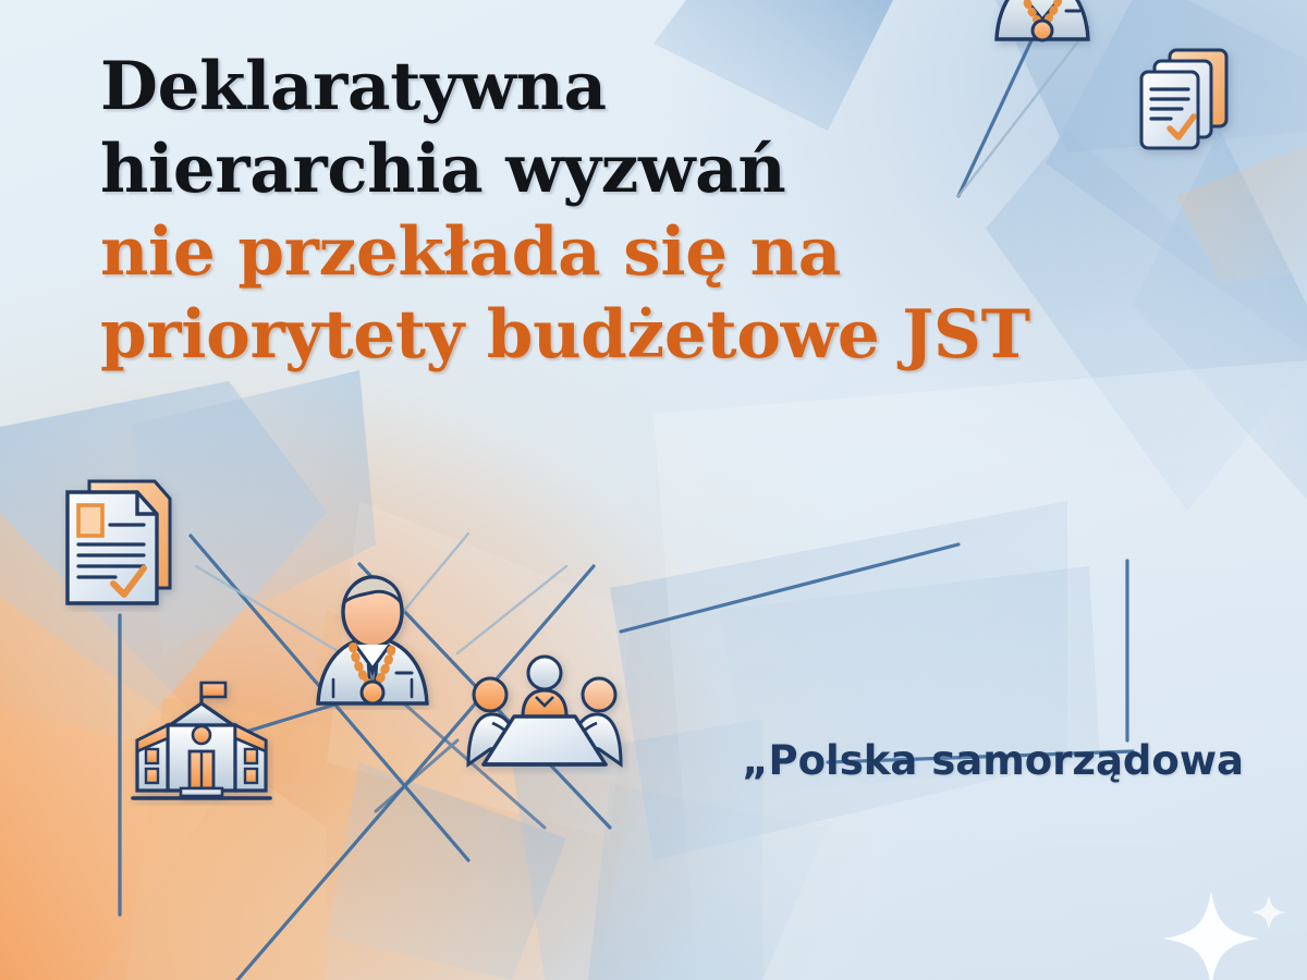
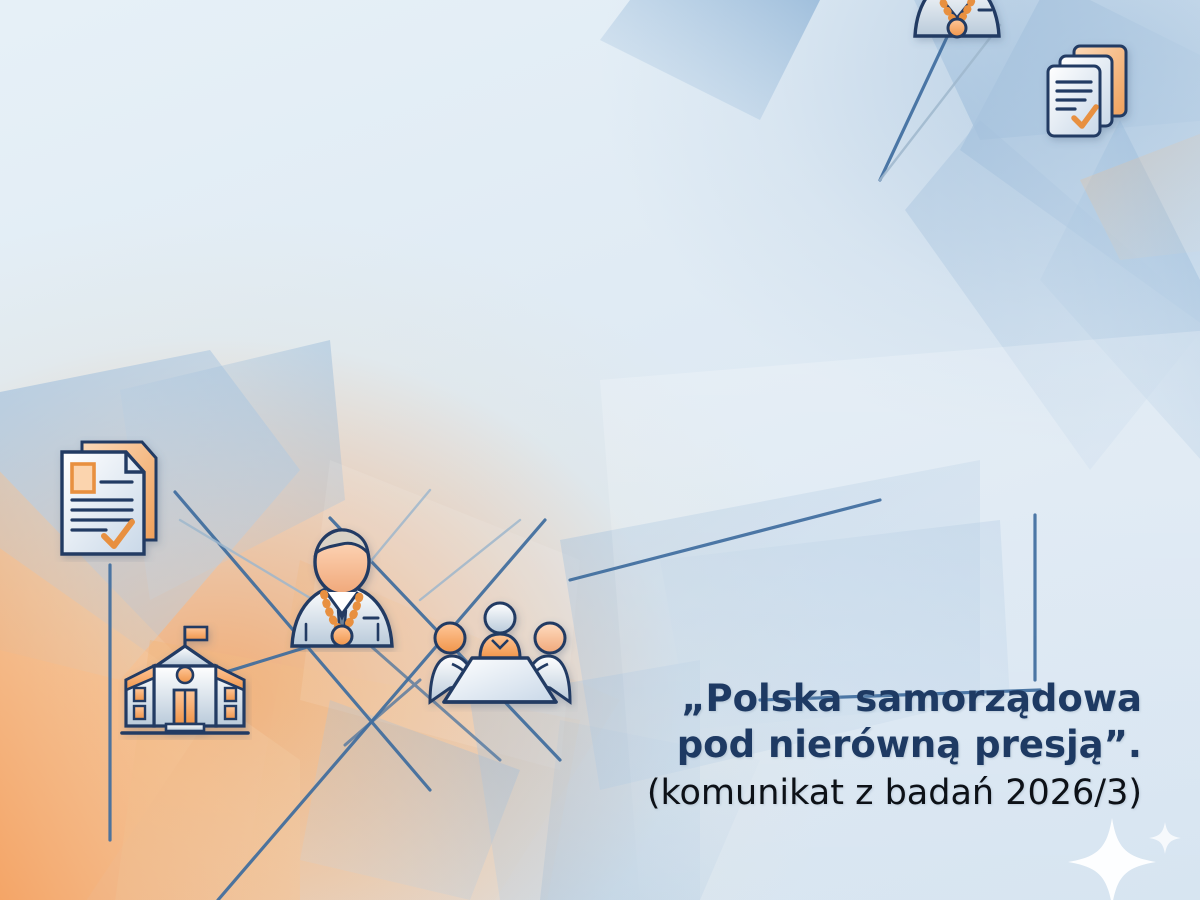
- Deklaratywna
- hierarchia wyzwań
- nie przekłada się na
- priorytety budżetowe JST
  „Polska samorządowa
+ pod nierówną presją”.
+ (komunikat z badań 2026/3)
